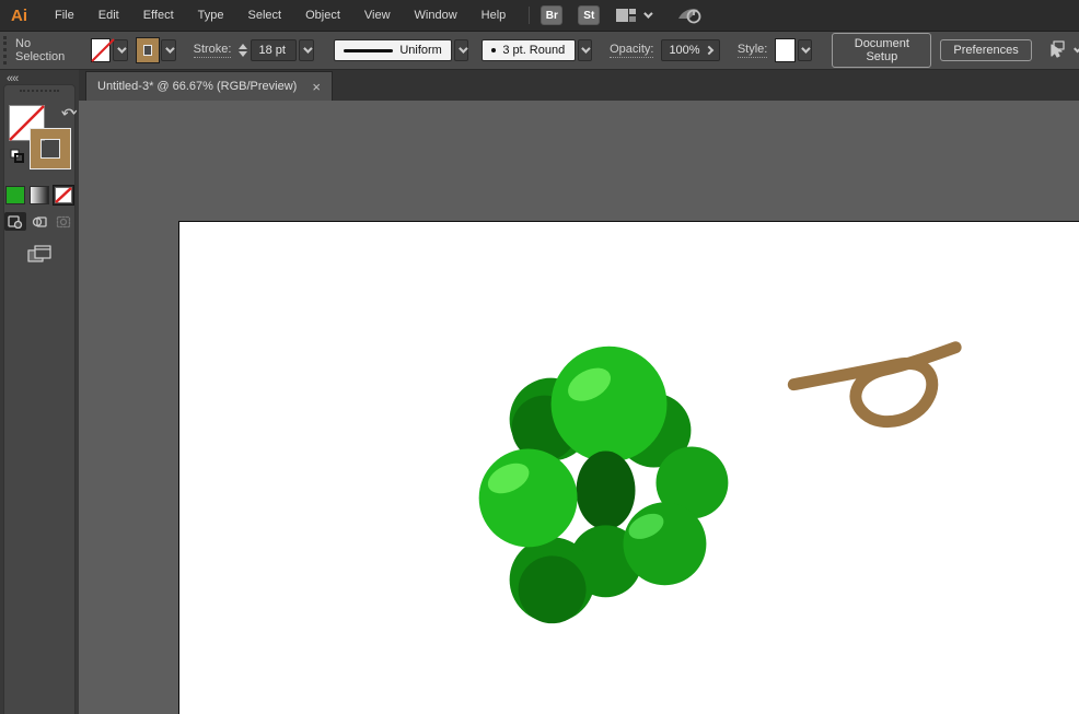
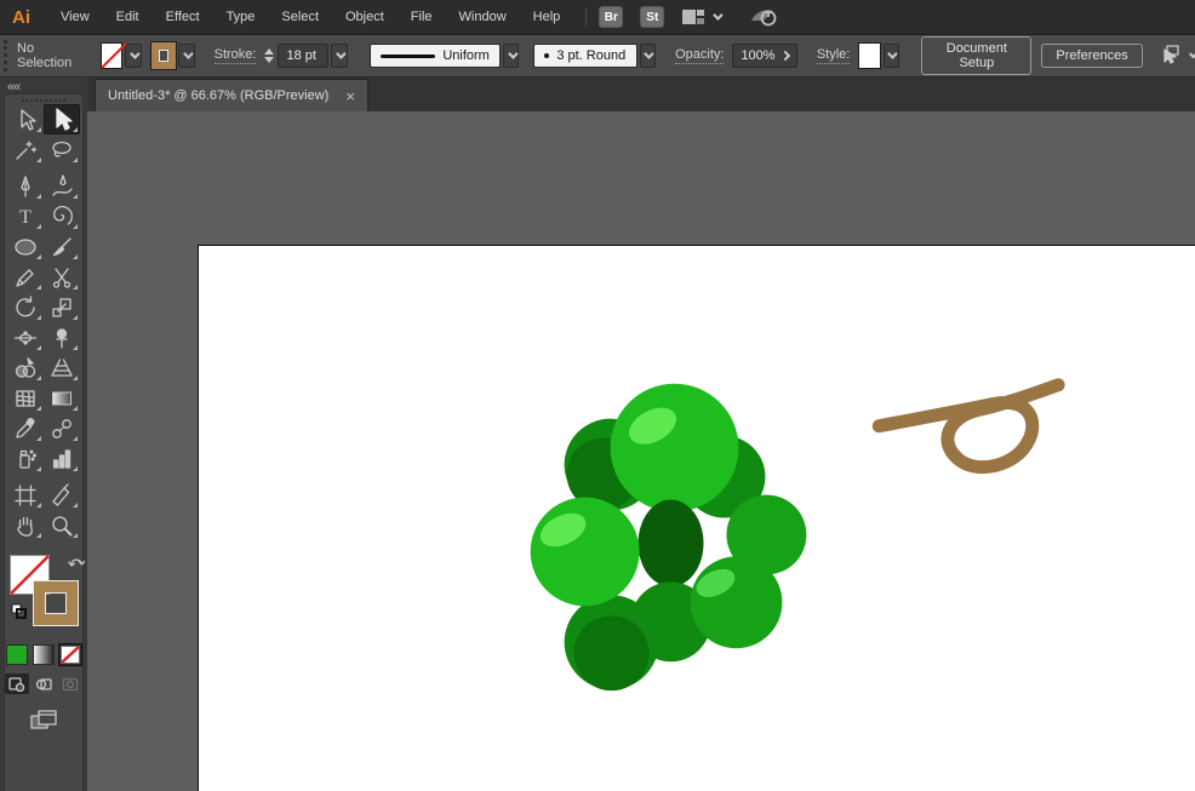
  Ai
- File
+ View
  Edit
  Effect
  Type
  Select
  Object
- View
+ File
  Window
  Help
  Br
  St
  No Selection
  Stroke:
  18 pt
  Uniform
  3 pt. Round
  Opacity:
  100%
  Style:
  Document Setup
  Preferences
  ««
+ T
  Untitled-3* @ 66.67% (RGB/Preview)
  ×
